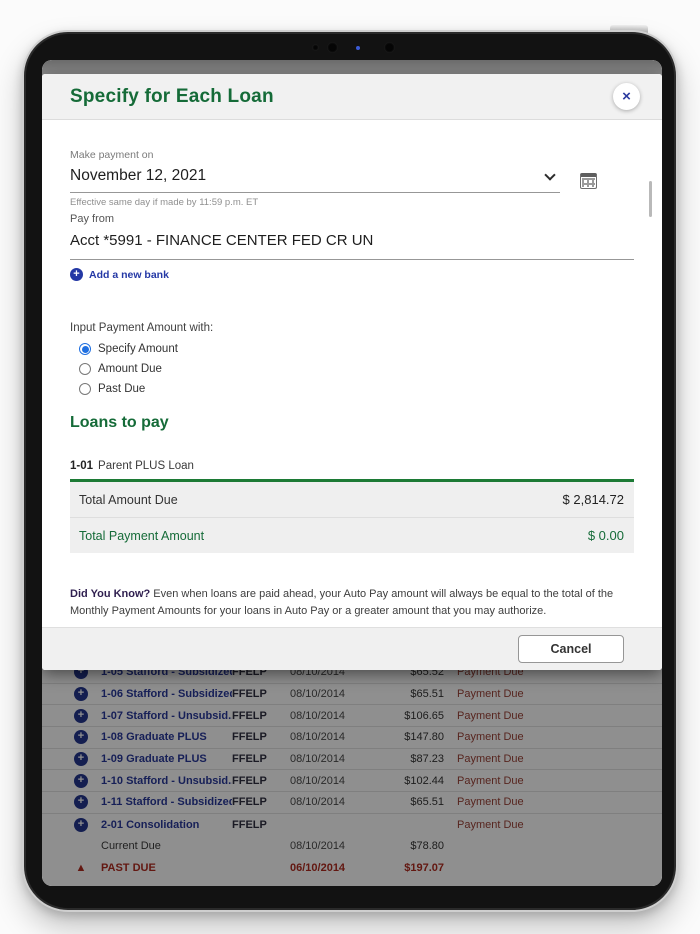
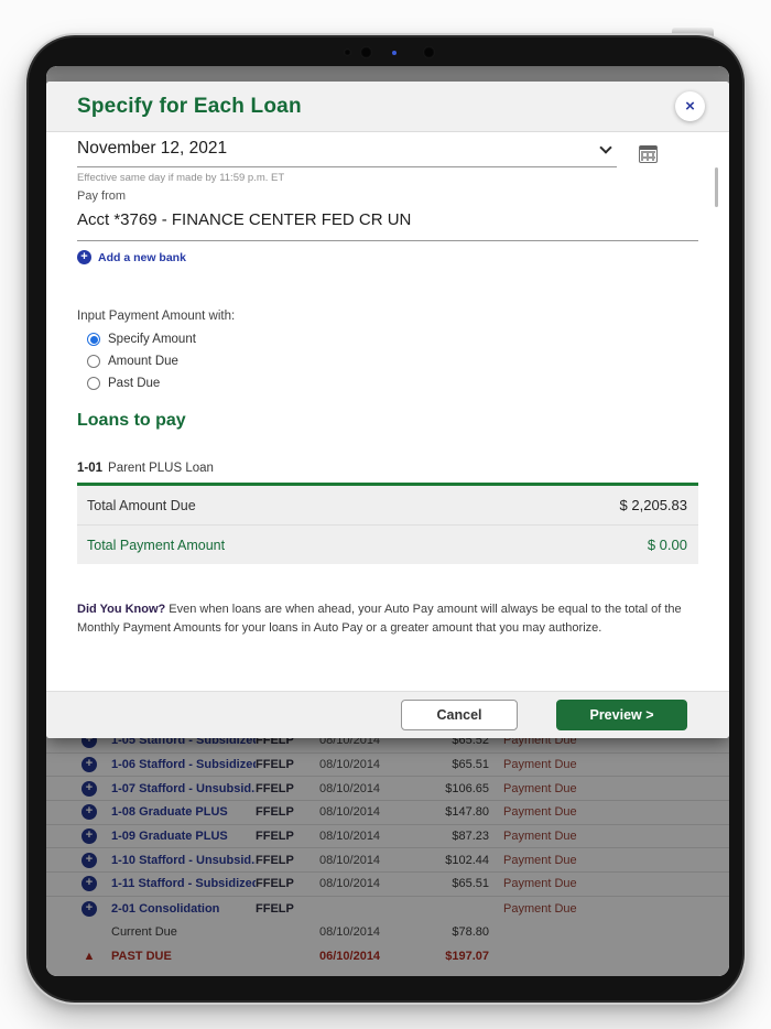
  Specify for Each Loan
  ×
- Make payment on
  November 12, 2021
  Effective same day if made by 11:59 p.m. ET
  Pay from
- Acct *5991 - FINANCE CENTER FED CR UN
+ Acct *3769 - FINANCE CENTER FED CR UN
  +
  Add a new bank
  Input Payment Amount with:
  Specify Amount
  Amount Due
  Past Due
  Loans to pay
  1-01 Parent PLUS Loan
  Total Amount Due
- $ 2,814.72
+ $ 2,205.83
  Total Payment Amount
  $ 0.00
- Did You Know? Even when loans are paid ahead, your Auto Pay amount will always be equal to the total of the Monthly Payment Amounts for your loans in Auto Pay or a greater amount that you may authorize.
+ Did You Know? Even when loans are when ahead, your Auto Pay amount will always be equal to the total of the Monthly Payment Amounts for your loans in Auto Pay or a greater amount that you may authorize.
  Cancel
+ Preview >
